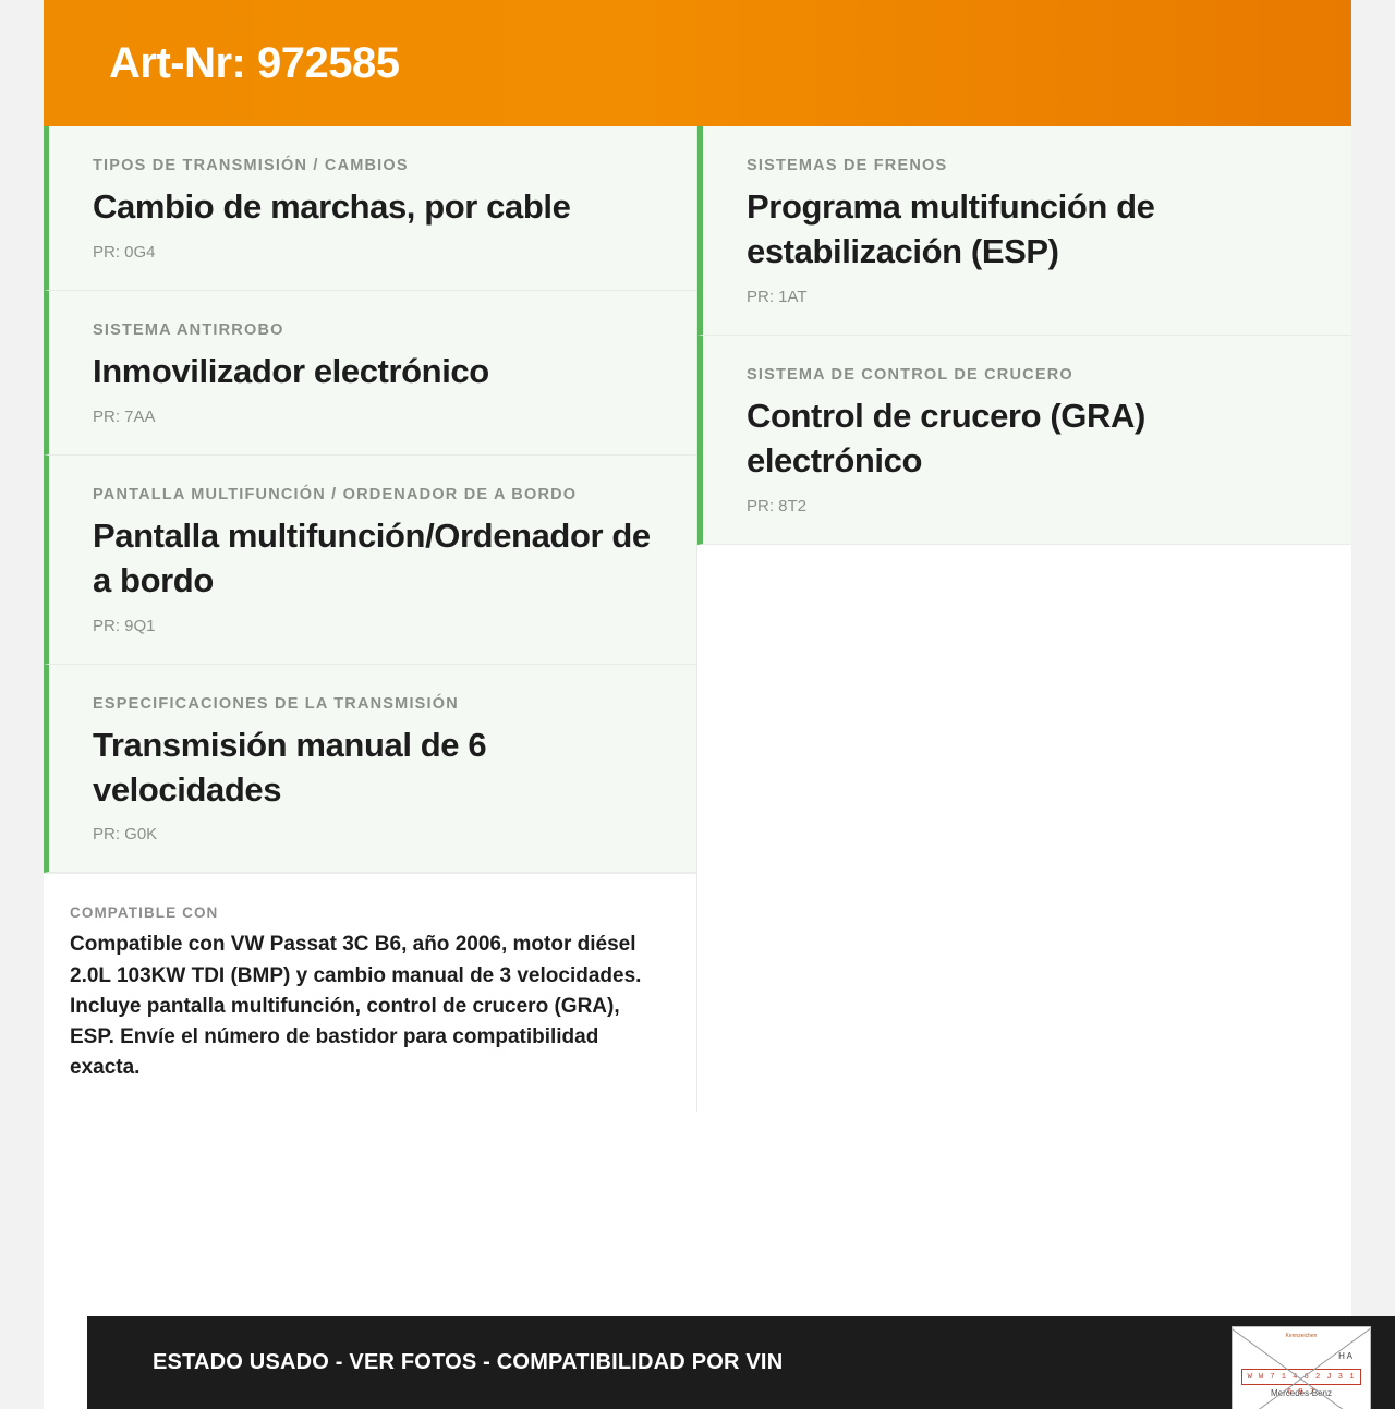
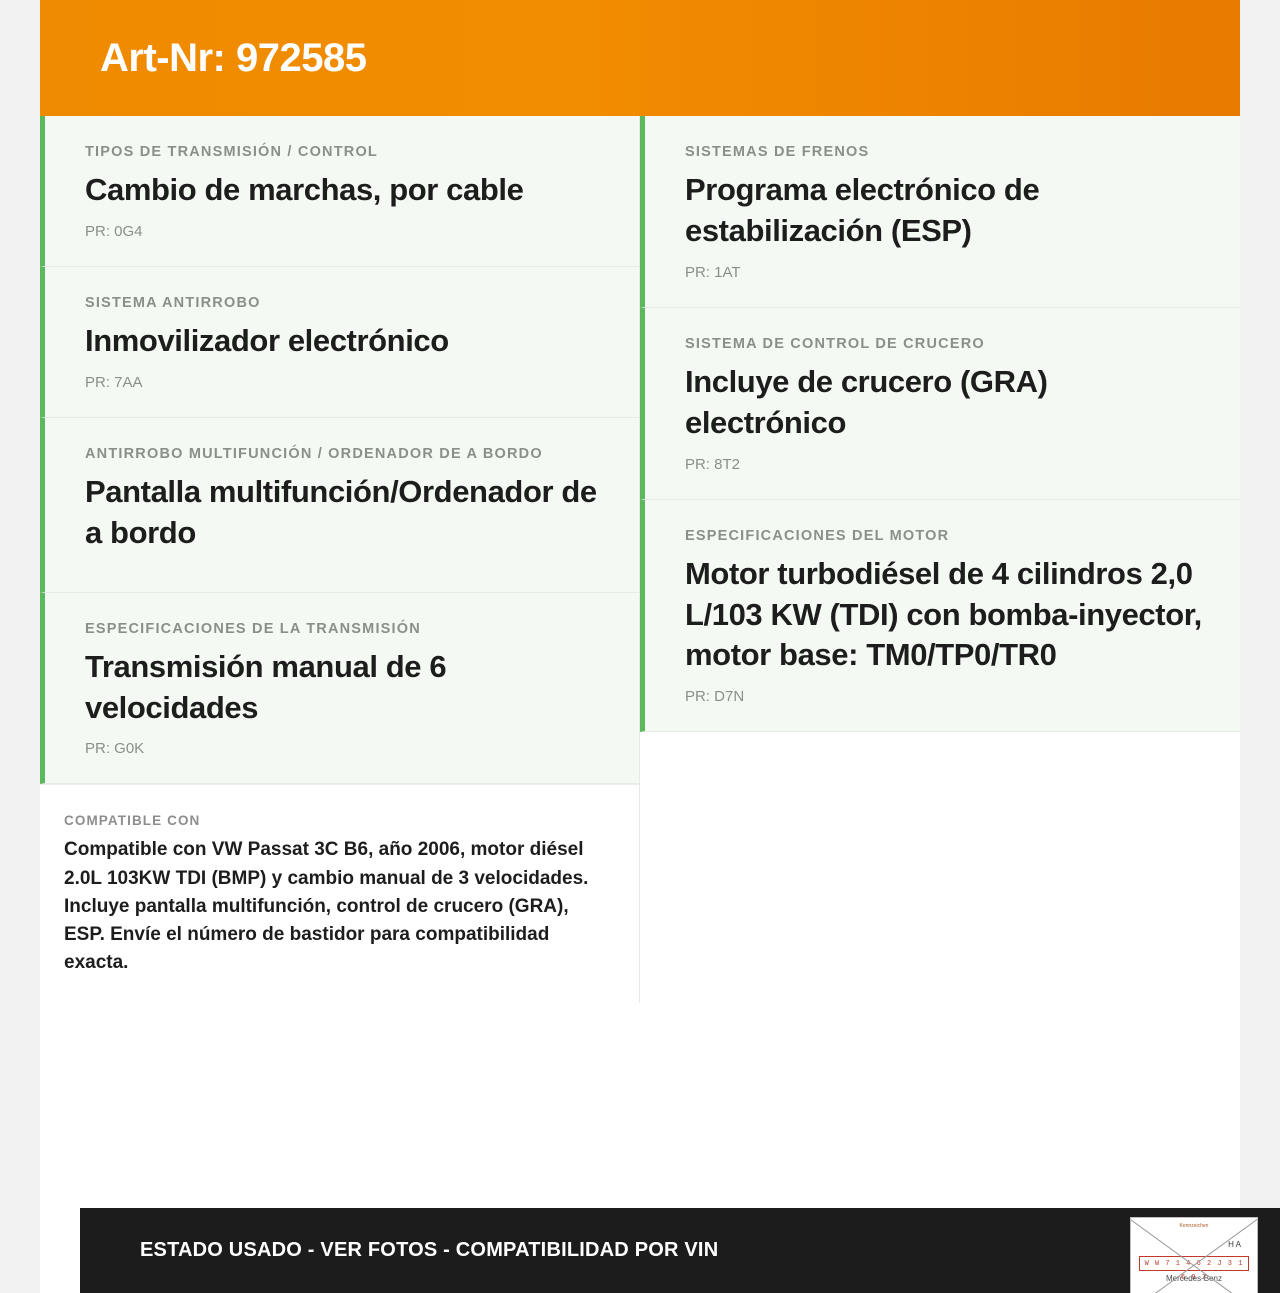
  Art-Nr: 972585
- TIPOS DE TRANSMISIÓN / CAMBIOS
+ TIPOS DE TRANSMISIÓN / CONTROL
  Cambio de marchas, por cable
  PR: 0G4
  SISTEMA ANTIRROBO
  Inmovilizador electrónico
  PR: 7AA
- PANTALLA MULTIFUNCIÓN / ORDENADOR DE A BORDO
+ ANTIRROBO MULTIFUNCIÓN / ORDENADOR DE A BORDO
  Pantalla multifunción/Ordenador de a bordo
- PR: 9Q1
  ESPECIFICACIONES DE LA TRANSMISIÓN
  Transmisión manual de 6 velocidades
  PR: G0K
  COMPATIBLE CON
  Compatible con VW Passat 3C B6, año 2006, motor diésel 2.0L 103KW TDI (BMP) y cambio manual de 3 velocidades. Incluye pantalla multifunción, control de crucero (GRA), ESP. Envíe el número de bastidor para compatibilidad exacta.
  SISTEMAS DE FRENOS
- Programa multifunción de estabilización (ESP)
+ Programa electrónico de estabilización (ESP)
  PR: 1AT
  SISTEMA DE CONTROL DE CRUCERO
- Control de crucero (GRA) electrónico
+ Incluye de crucero (GRA) electrónico
  PR: 8T2
+ ESPECIFICACIONES DEL MOTOR
+ Motor turbodiésel de 4 cilindros 2,0 L/103 KW (TDI) con bomba-inyector, motor base: TM0/TP0/TR0
+ PR: D7N
  ESTADO USADO - VER FOTOS - COMPATIBILIDAD POR VIN
  H A
  W W 7 1 4 6 2 J 3 1 6 9 7
  Mrcedes-Bnz
